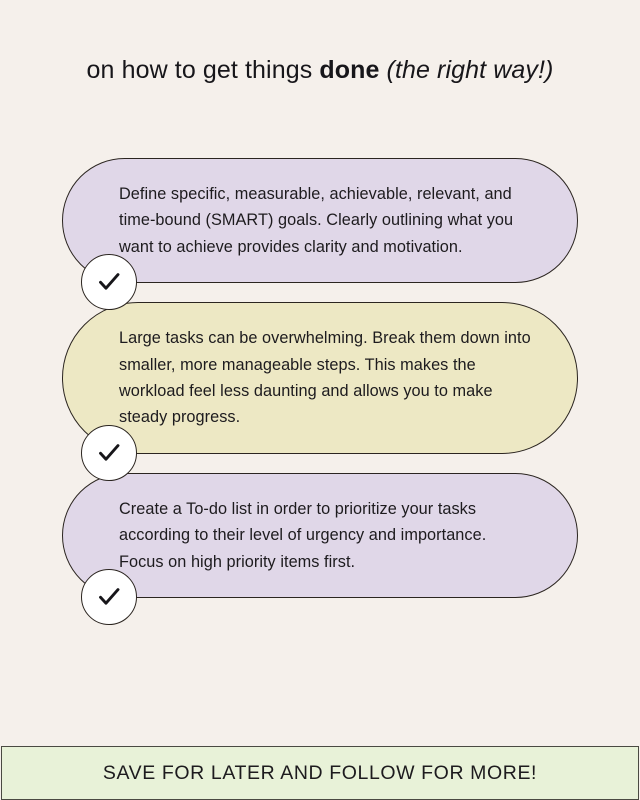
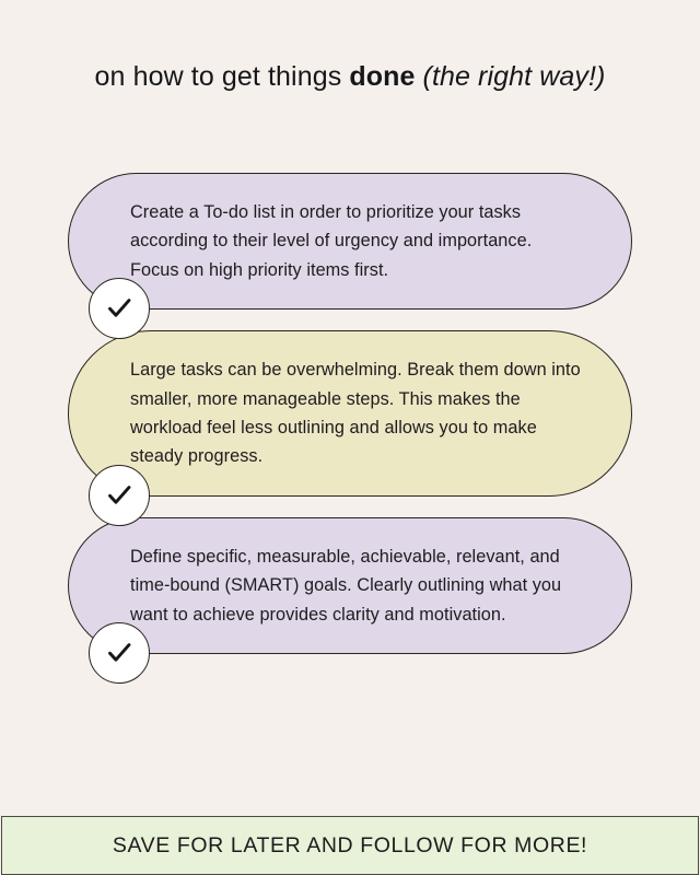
  on how to get things done (the right way!)
- Define specific, measurable, achievable, relevant, and time-bound (SMART) goals. Clearly outlining what you want to achieve provides clarity and motivation.
+ Create a To-do list in order to prioritize your tasks according to their level of urgency and importance. Focus on high priority items first.
- Large tasks can be overwhelming. Break them down into smaller, more manageable steps. This makes the workload feel less daunting and allows you to make steady progress.
+ Large tasks can be overwhelming. Break them down into smaller, more manageable steps. This makes the workload feel less outlining and allows you to make steady progress.
- Create a To-do list in order to prioritize your tasks according to their level of urgency and importance. Focus on high priority items first.
+ Define specific, measurable, achievable, relevant, and time-bound (SMART) goals. Clearly outlining what you want to achieve provides clarity and motivation.
  SAVE FOR LATER AND FOLLOW FOR MORE!
